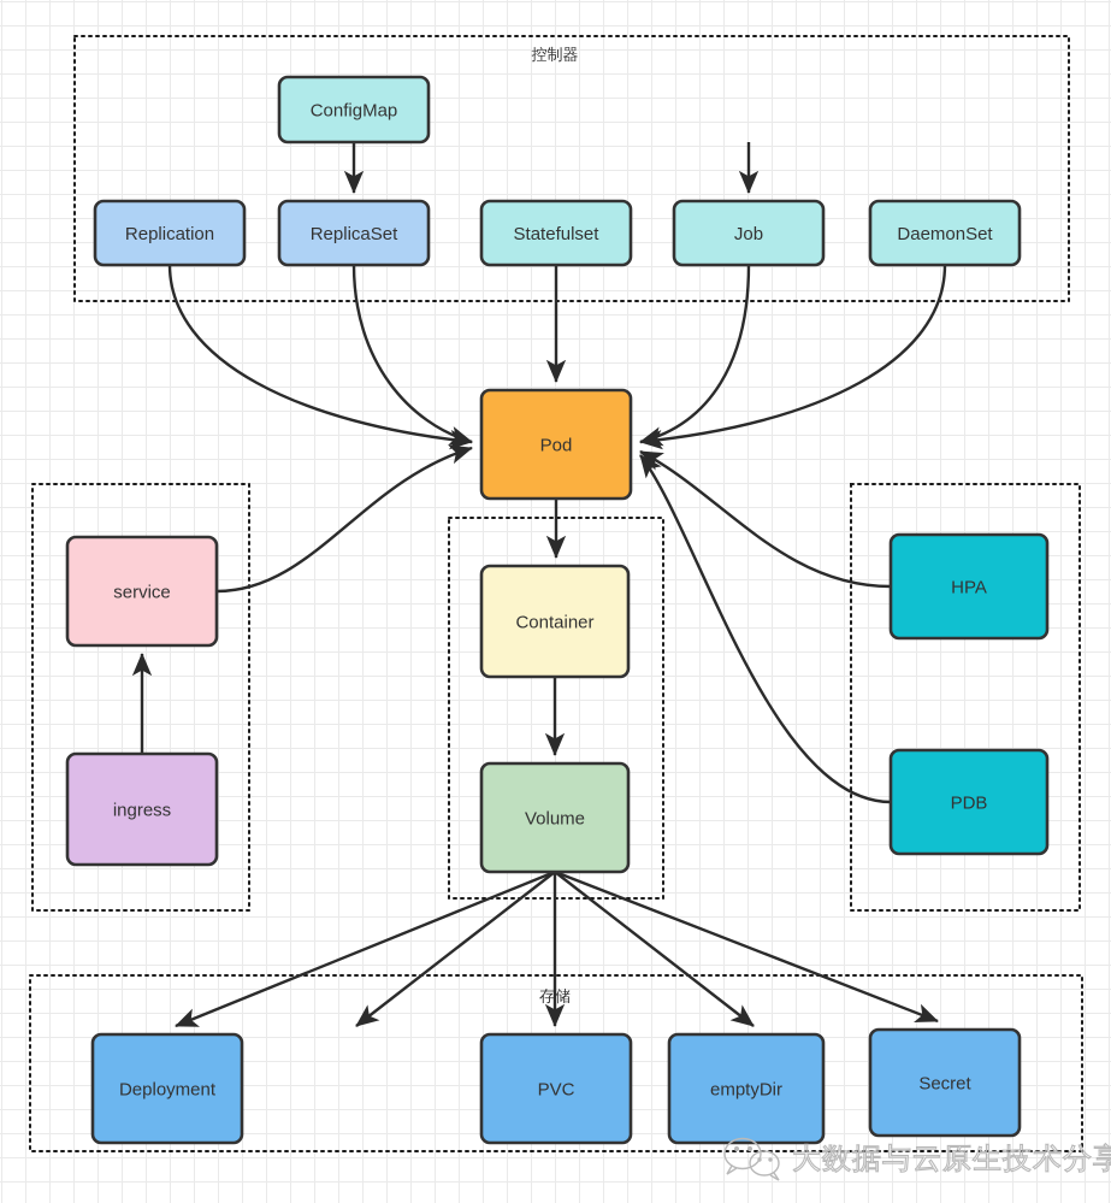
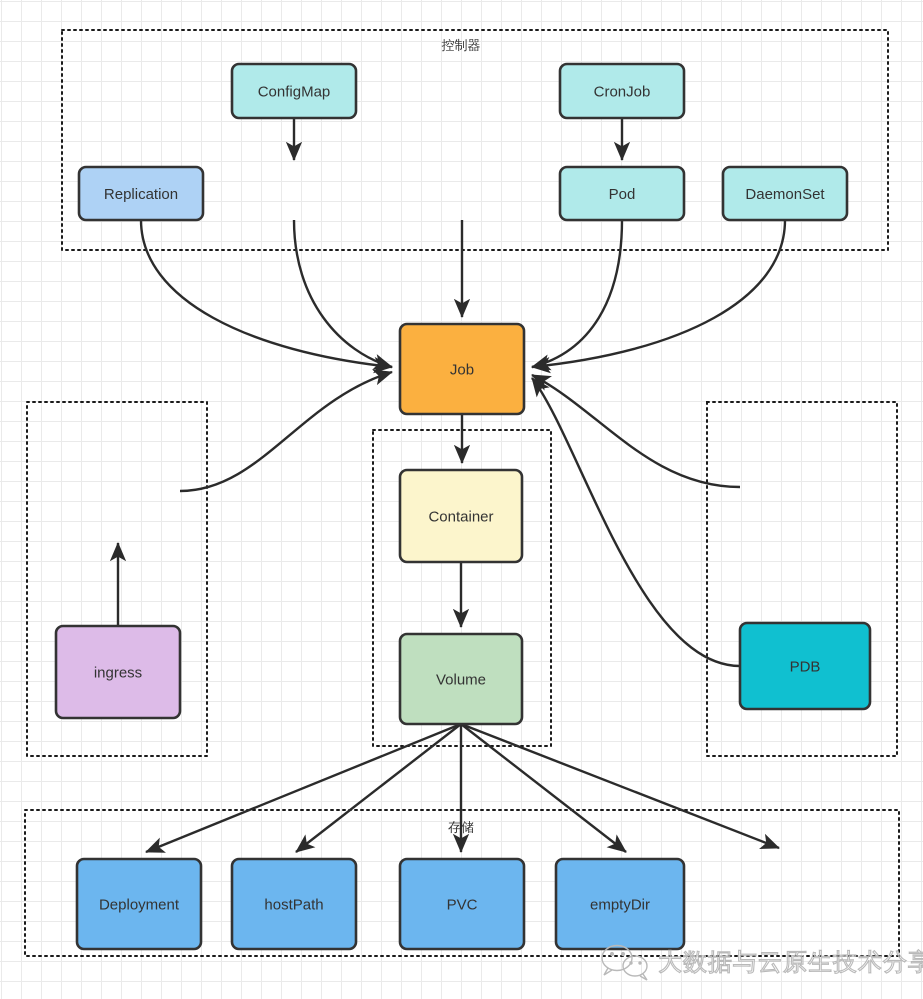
  控制器
  存储
  ConfigMap
+ CronJob
  Replication
- ReplicaSet
- Statefulset
- Job
+ Pod
  DaemonSet
- Pod
+ Job
- service
  ingress
  Container
  Volume
- HPA
  PDB
  Deployment
+ hostPath
  PVC
  emptyDir
- Secret
  大数据与云原生技术分享
